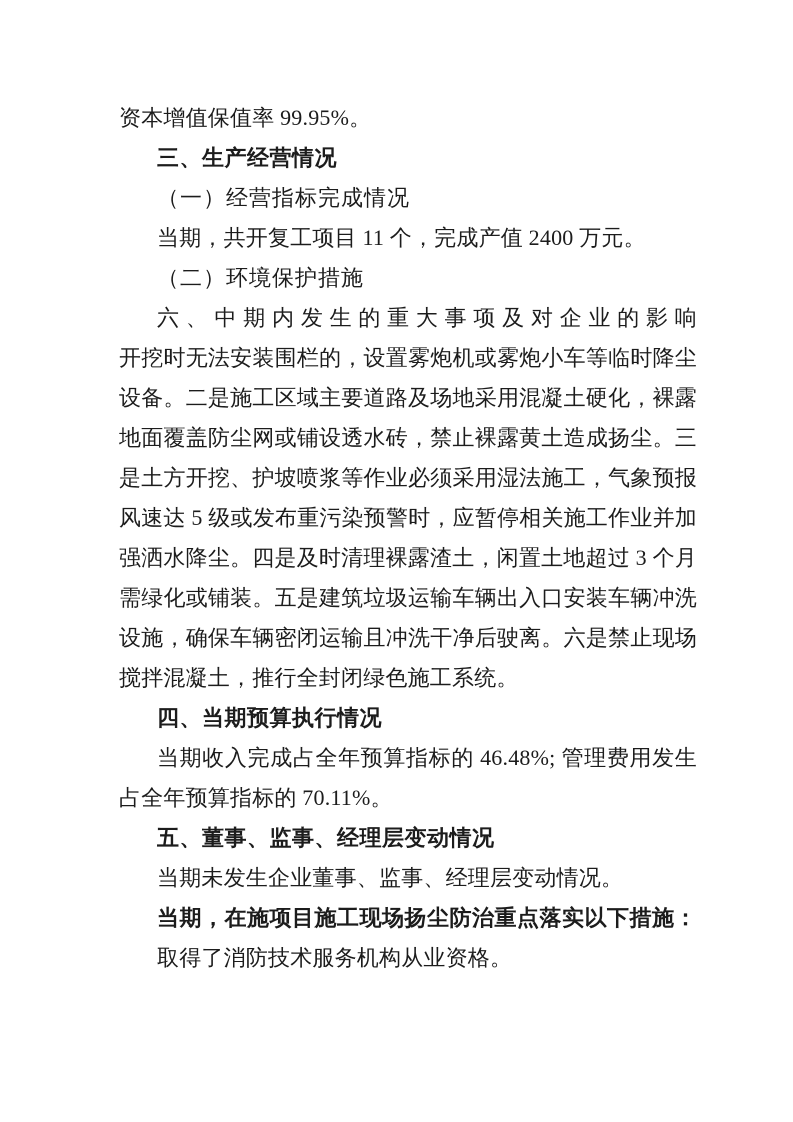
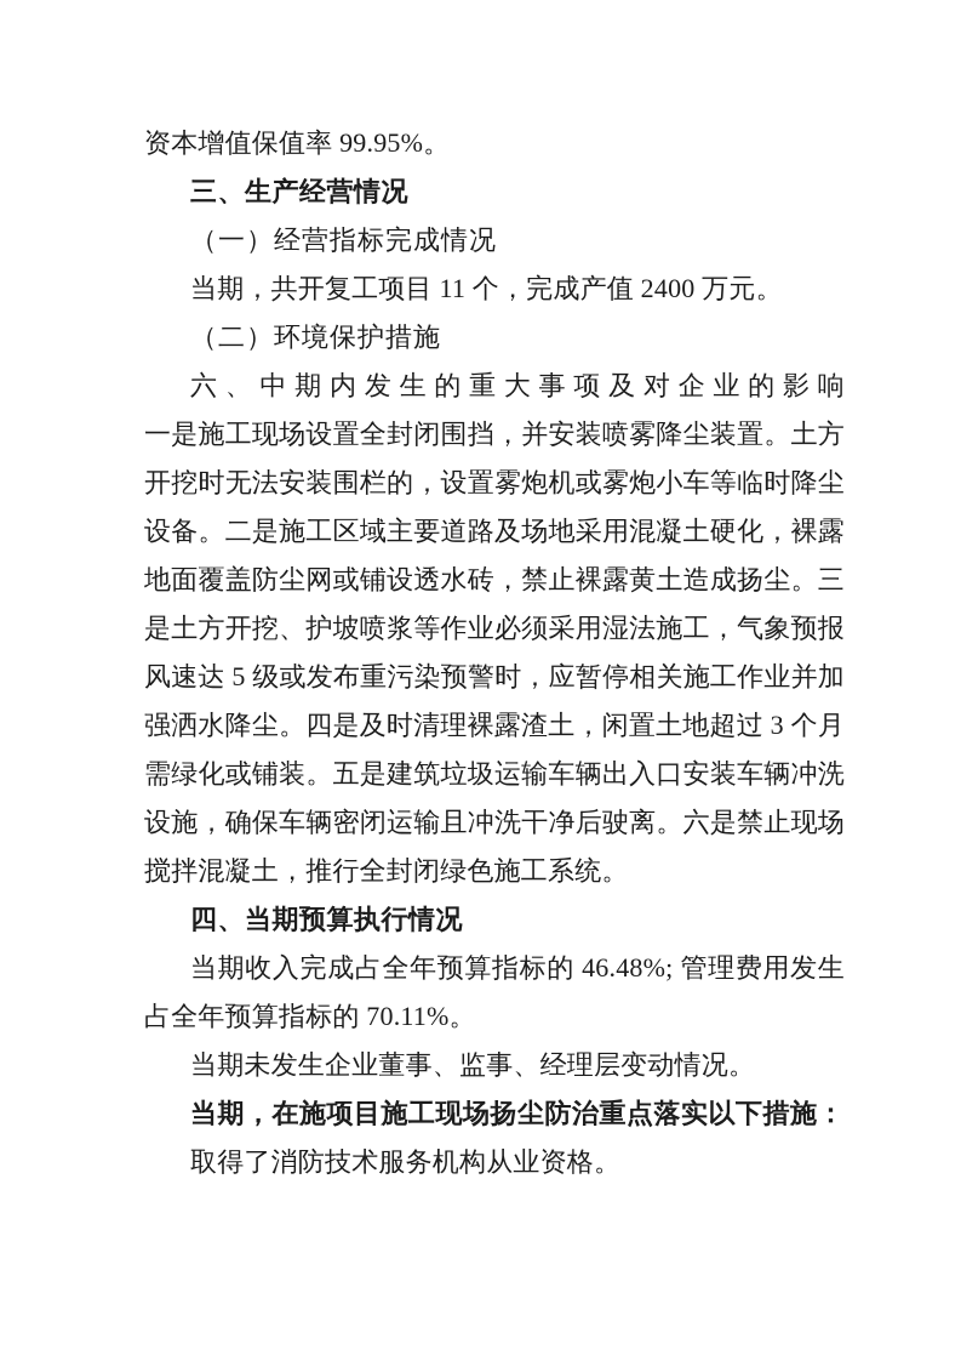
  资本增值保值率 99.95%。
  三、生产经营情况
  （一）经营指标完成情况
  当期，共开复工项目 11 个，完成产值 2400 万元。
  （二）环境保护措施
  六、中期内发生的重大事项及对企业的影响
+ 一是施工现场设置全封闭围挡，并安装喷雾降尘装置。土方
  开挖时无法安装围栏的，设置雾炮机或雾炮小车等临时降尘
  设备。二是施工区域主要道路及场地采用混凝土硬化，裸露
  地面覆盖防尘网或铺设透水砖，禁止裸露黄土造成扬尘。三
  是土方开挖、护坡喷浆等作业必须采用湿法施工，气象预报
  风速达 5 级或发布重污染预警时，应暂停相关施工作业并加
  强洒水降尘。四是及时清理裸露渣土，闲置土地超过 3 个月
  需绿化或铺装。五是建筑垃圾运输车辆出入口安装车辆冲洗
  设施，确保车辆密闭运输且冲洗干净后驶离。六是禁止现场
  搅拌混凝土，推行全封闭绿色施工系统。
  四、当期预算执行情况
  当期收入完成占全年预算指标的 46.48%; 管理费用发生
  占全年预算指标的 70.11%。
- 五、董事、监事、经理层变动情况
  当期未发生企业董事、监事、经理层变动情况。
  当期，在施项目施工现场扬尘防治重点落实以下措施：
  取得了消防技术服务机构从业资格。
